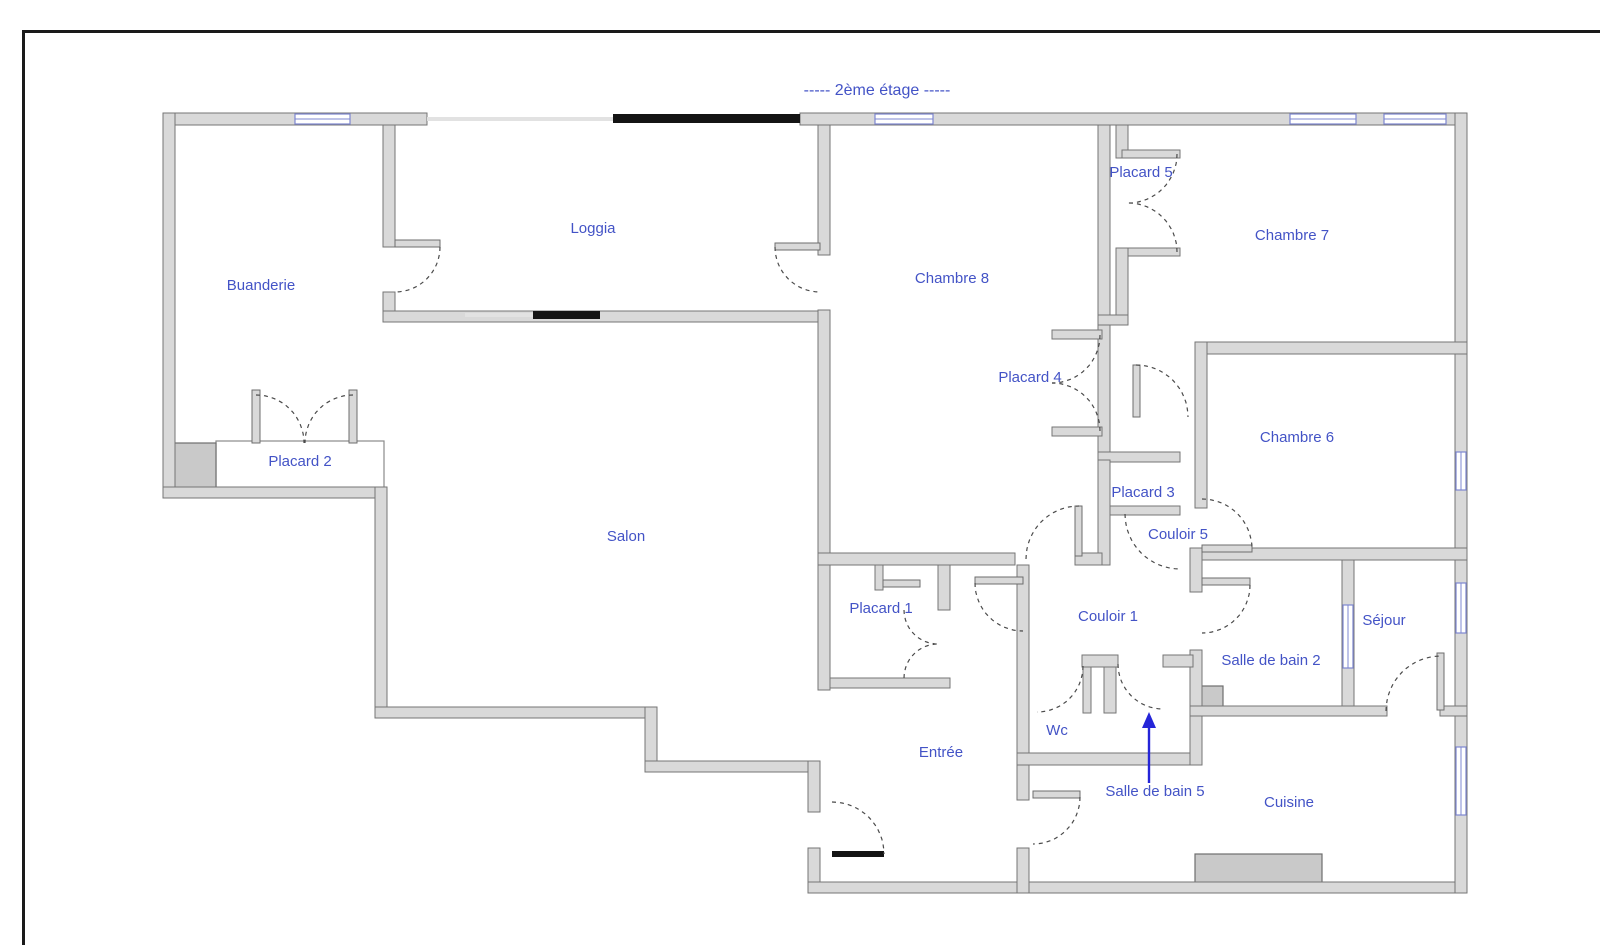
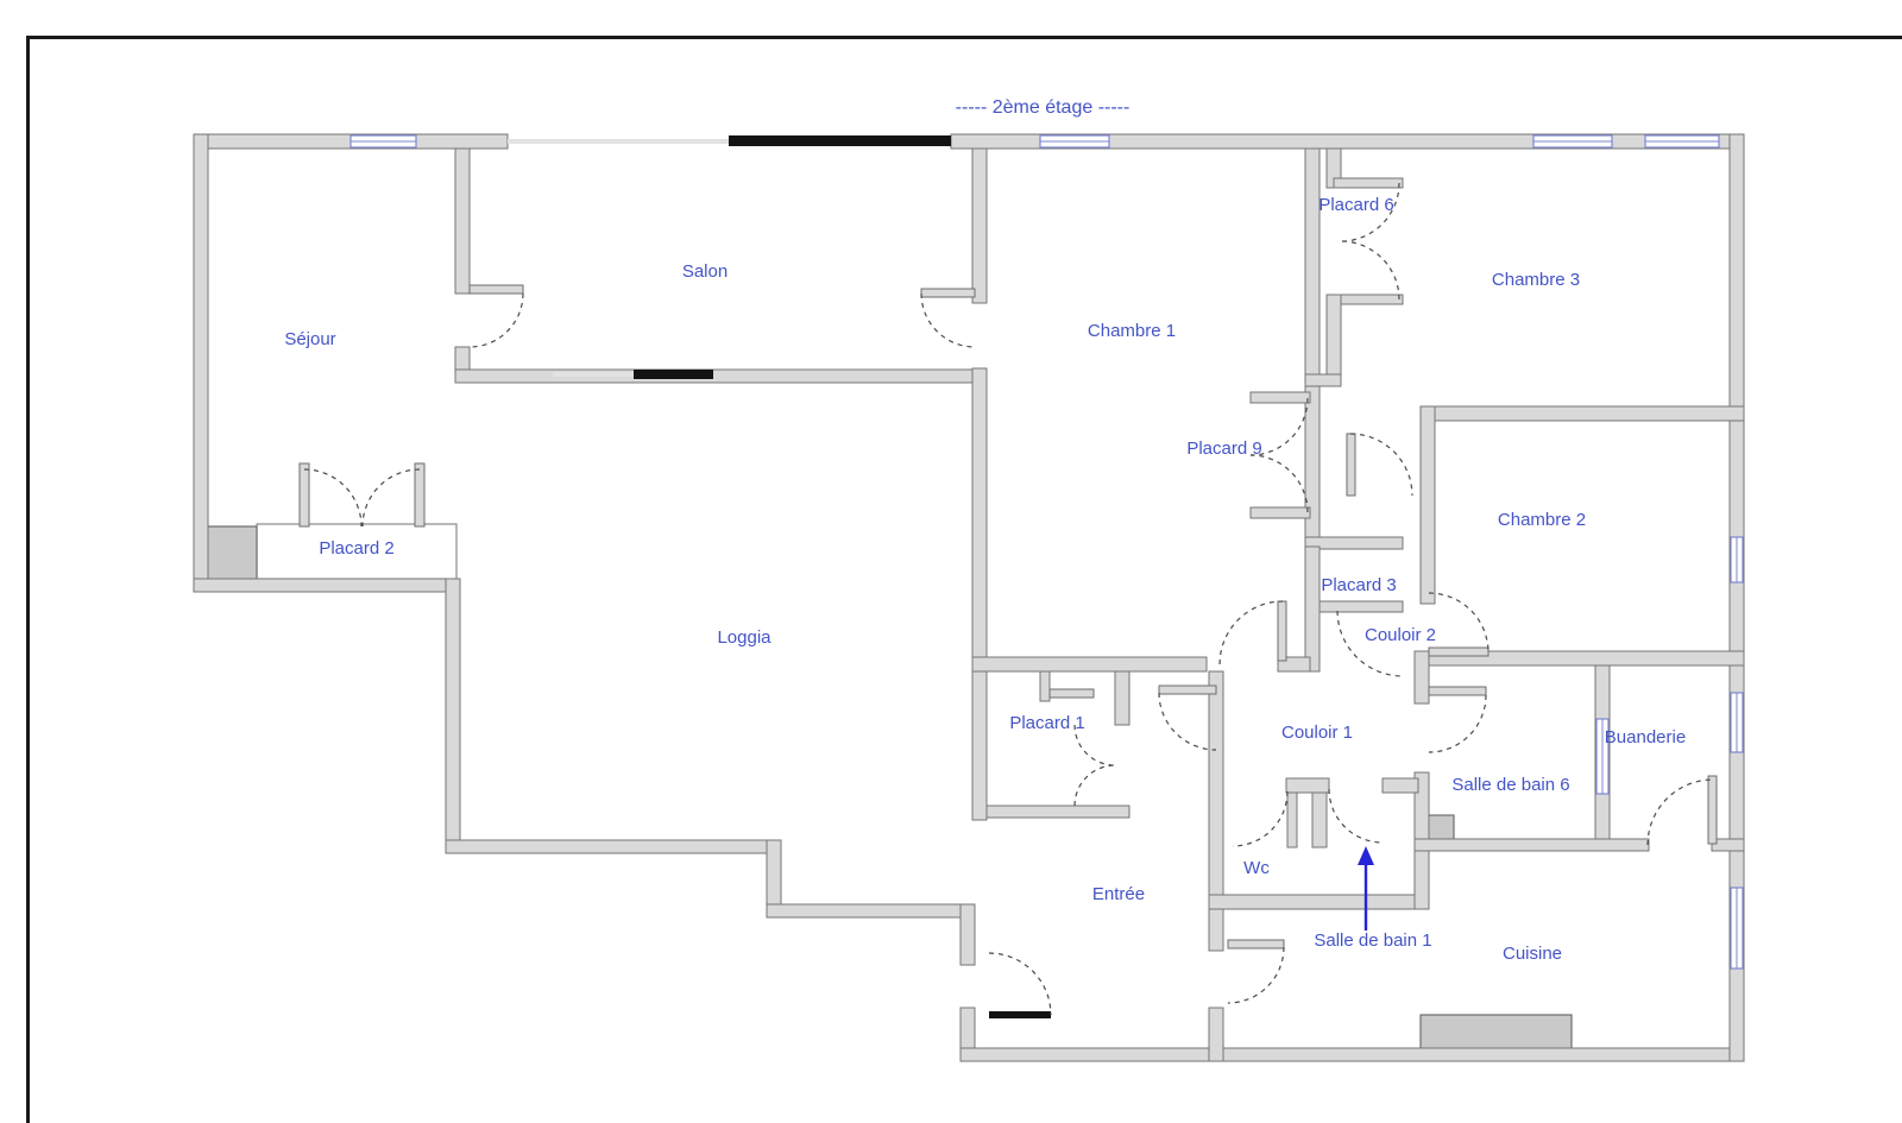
  ----- 2ème étage -----
- Buanderie
+ Séjour
- Loggia
+ Salon
- Chambre 8
+ Chambre 1
- Placard 5
+ Placard 6
- Chambre 7
+ Chambre 3
- Placard 4
+ Placard 9
- Chambre 6
+ Chambre 2
  Placard 2
  Placard 3
- Couloir 5
+ Couloir 2
- Salon
+ Loggia
  Placard 1
  Couloir 1
- Salle de bain 2
+ Salle de bain 6
- Séjour
+ Buanderie
  Wc
  Entrée
- Salle de bain 5
+ Salle de bain 1
  Cuisine
